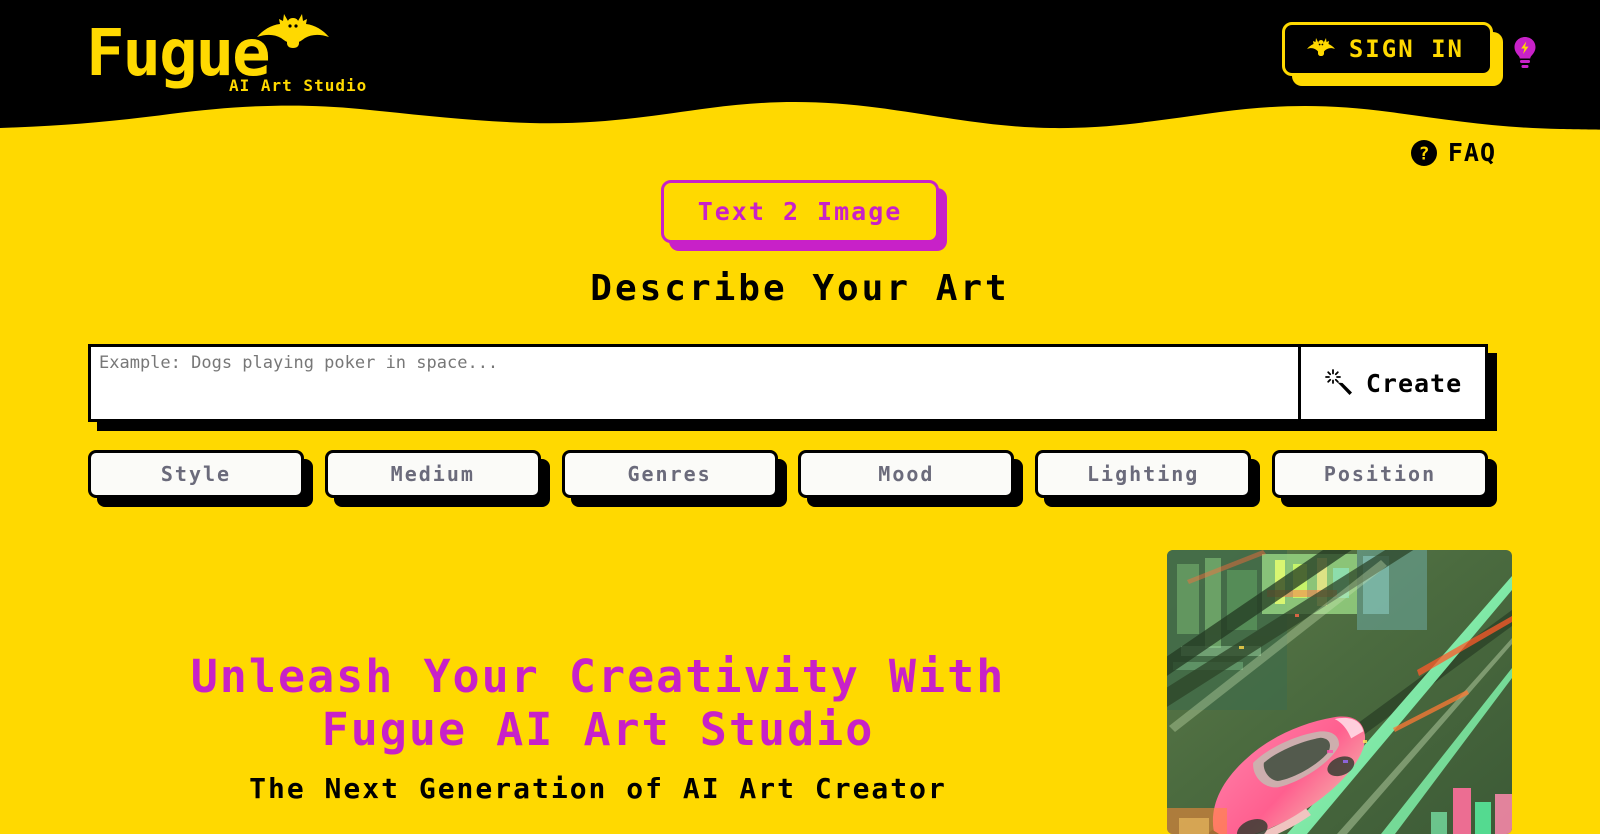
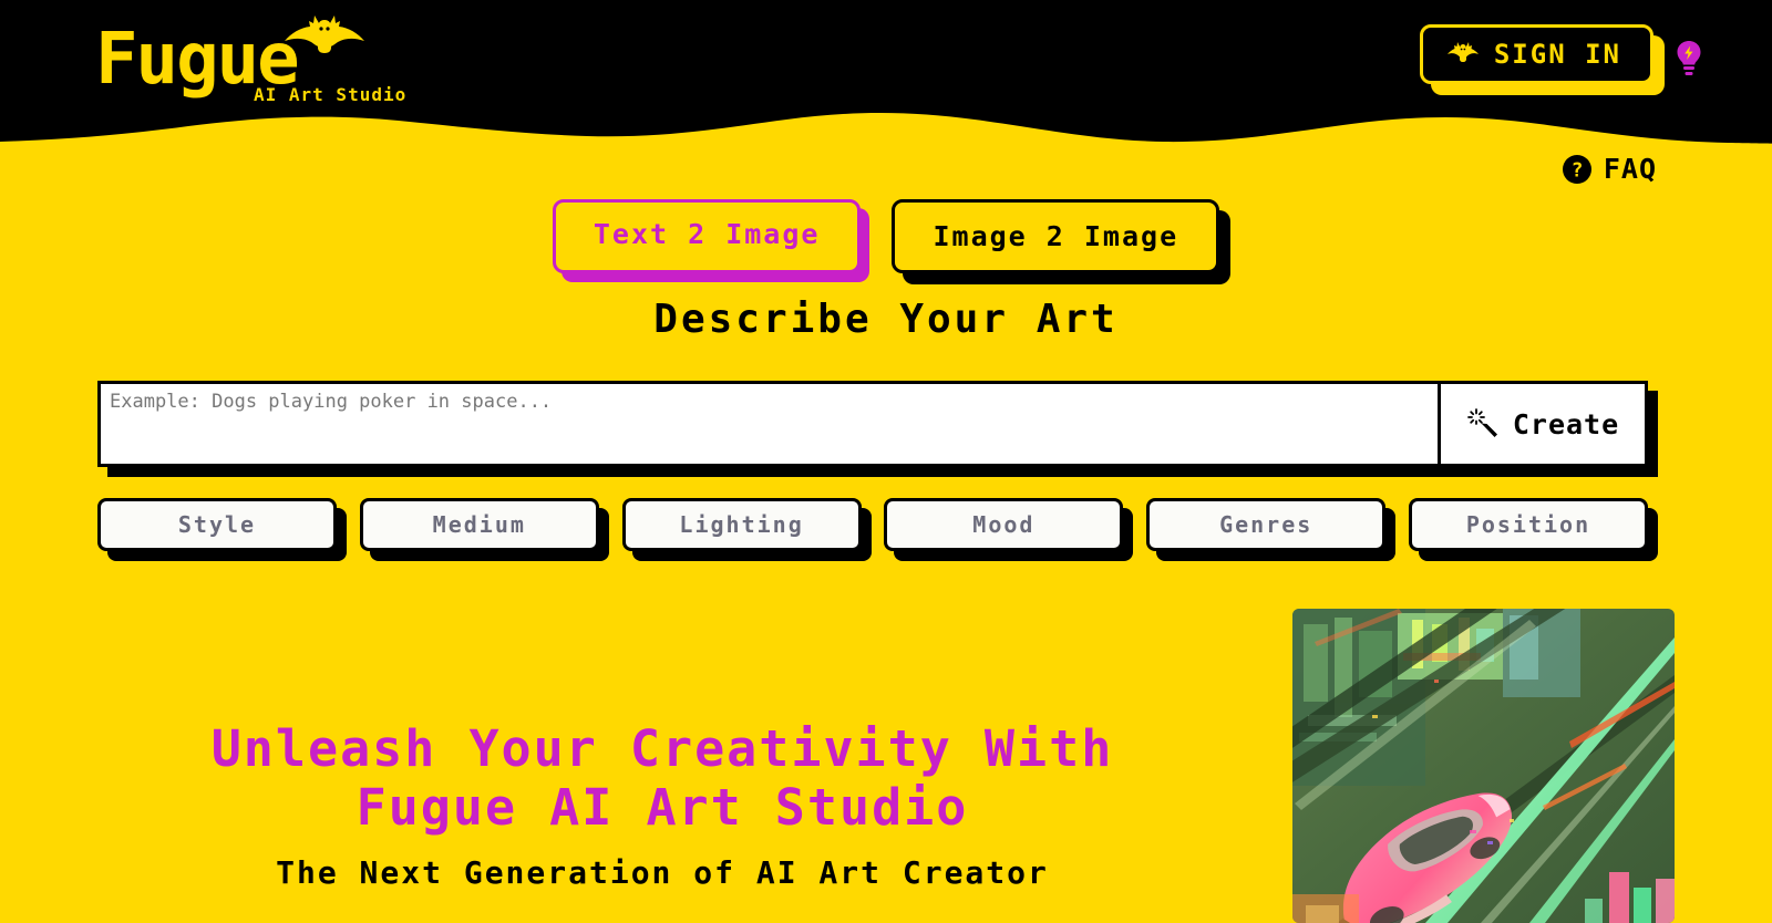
  Fugue
  AI Art Studio
  SIGN IN
  ?
  FAQ
  Text 2 Image
+ Image 2 Image
  Describe Your Art
  Example: Dogs playing poker in space...
  Create
  Style
  Medium
- Genres
+ Lighting
  Mood
- Lighting
+ Genres
  Position
  Unleash Your Creativity With
  Fugue AI Art Studio
  The Next Generation of AI Art Creator
